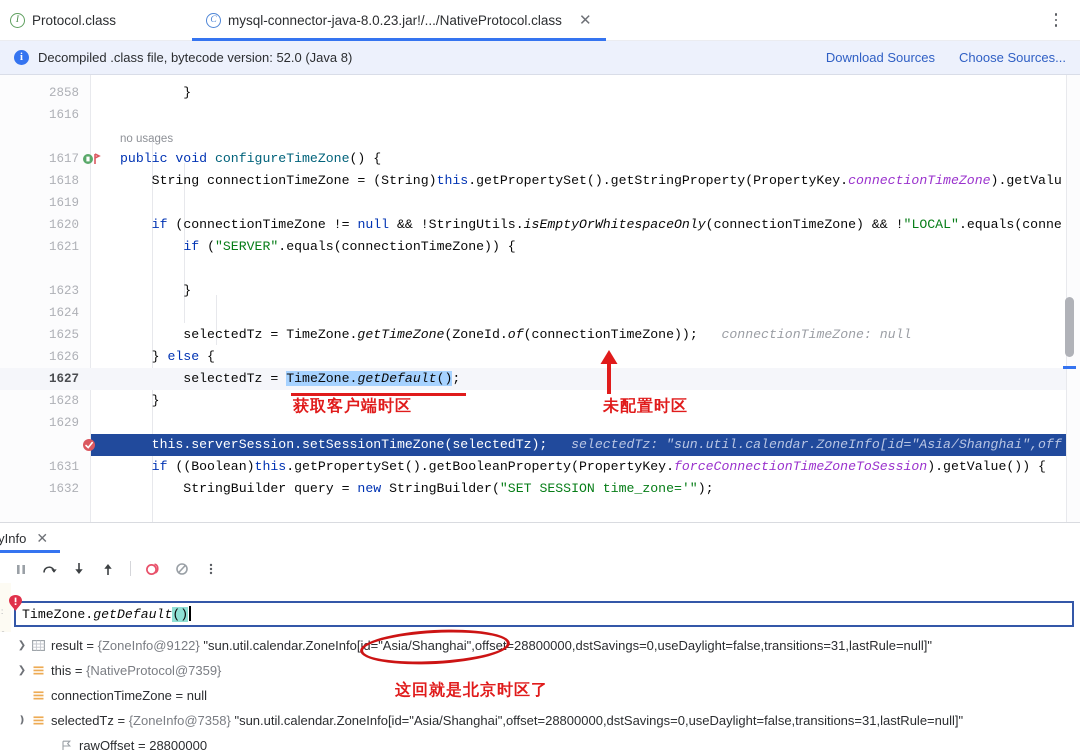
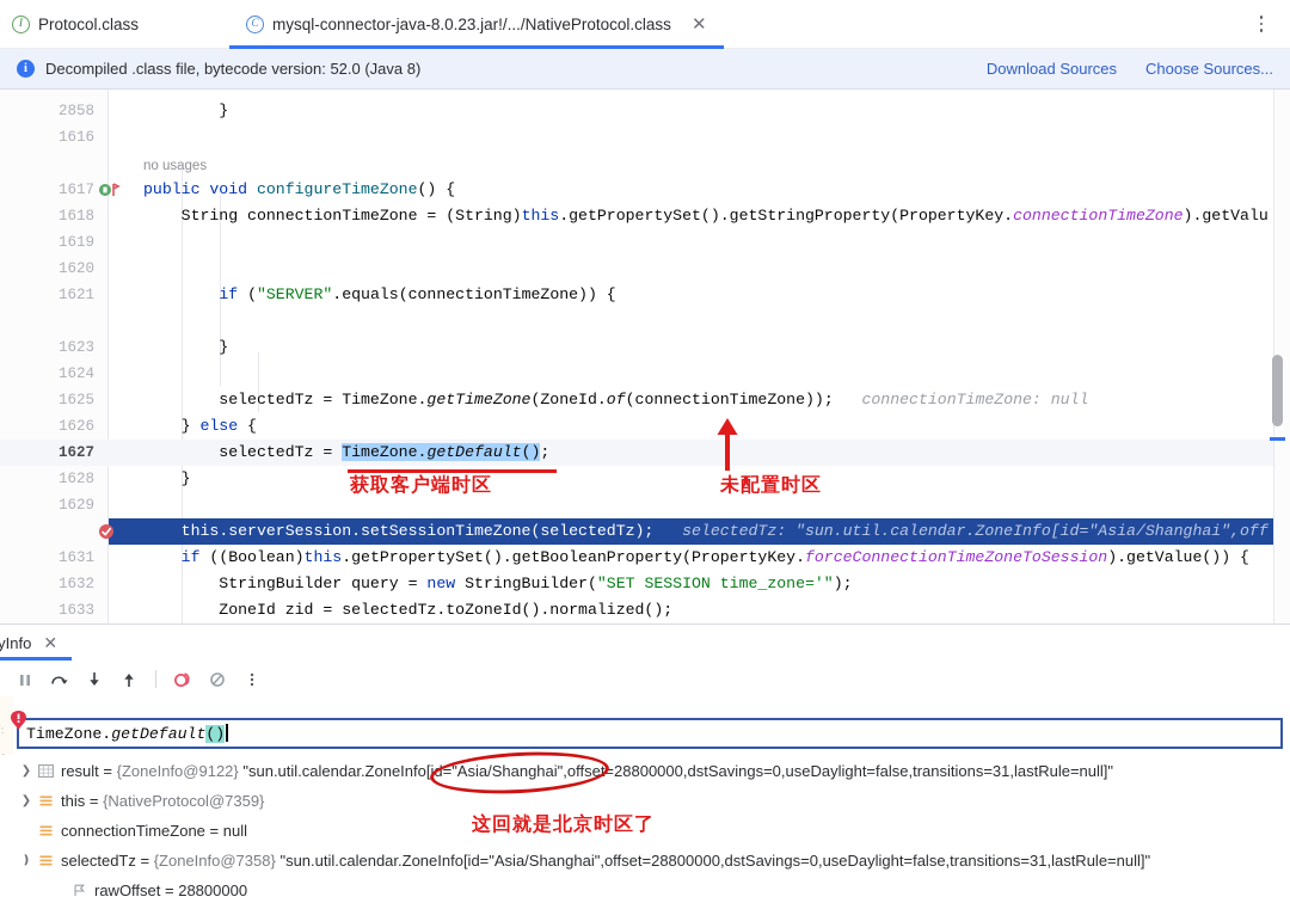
  I
  Protocol.class
  C
  mysql-connector-java-8.0.23.jar!/.../NativeProtocol.class
  ✕
  i
  Decompiled .class file, bytecode version: 52.0 (Java 8)
  Download Sources
  Choose Sources...
  2858
  }
  1616
  no usages
  1617
  public void configureTimeZone() {
  1618
  String connectionTimeZone = (String)this.getPropertySet().getStringProperty(PropertyKey.connectionTimeZone).getValu
  1619
  1620
- if (connectionTimeZone != null && !StringUtils.isEmptyOrWhitespaceOnly(connectionTimeZone) && !"LOCAL".equals(conne
  1621
  if ("SERVER".equals(connectionTimeZone)) {
  1623
  }
  1624
  1625
  selectedTz = TimeZone.getTimeZone(ZoneId.of(connectionTimeZone)); connectionTimeZone: null
  1626
  } else {
  1627
  selectedTz = TimeZone.getDefault();
  1628
  }
  1629
  this.serverSession.setSessionTimeZone(selectedTz); selectedTz: "sun.util.calendar.ZoneInfo[id="Asia/Shanghai",off
  1631
  if ((Boolean)this.getPropertySet().getBooleanProperty(PropertyKey.forceConnectionTimeZoneToSession).getValue()) {
  1632
  StringBuilder query = new StringBuilder("SET SESSION time_zone='");
+ 1633
+ ZoneId zid = selectedTz.toZoneId().normalized();
  获取客户端时区
  未配置时区
  yInfo
  ✕
  :
  TimeZone.getDefault()
  ❯
  result
  =
  {ZoneInfo@9122}
  "sun.util.calendar.ZoneInfo[id="Asia/Shanghai",offset=28800000,dstSavings=0,useDaylight=false,transitions=31,lastRule=null]"
  ❯
  this
  =
  {NativeProtocol@7359}
  connectionTimeZone
  =
  null
  ❫
  selectedTz
  =
  {ZoneInfo@7358}
  "sun.util.calendar.ZoneInfo[id="Asia/Shanghai",offset=28800000,dstSavings=0,useDaylight=false,transitions=31,lastRule=null]"
  rawOffset
  =
  28800000
  这回就是北京时区了
